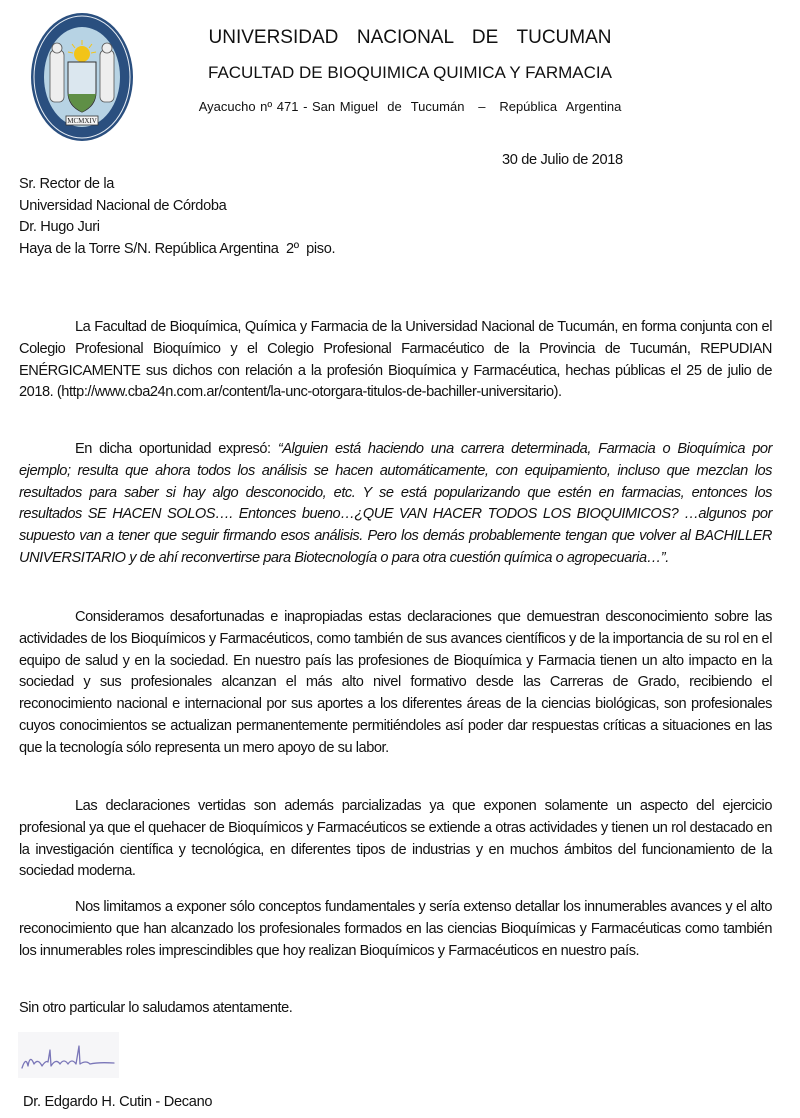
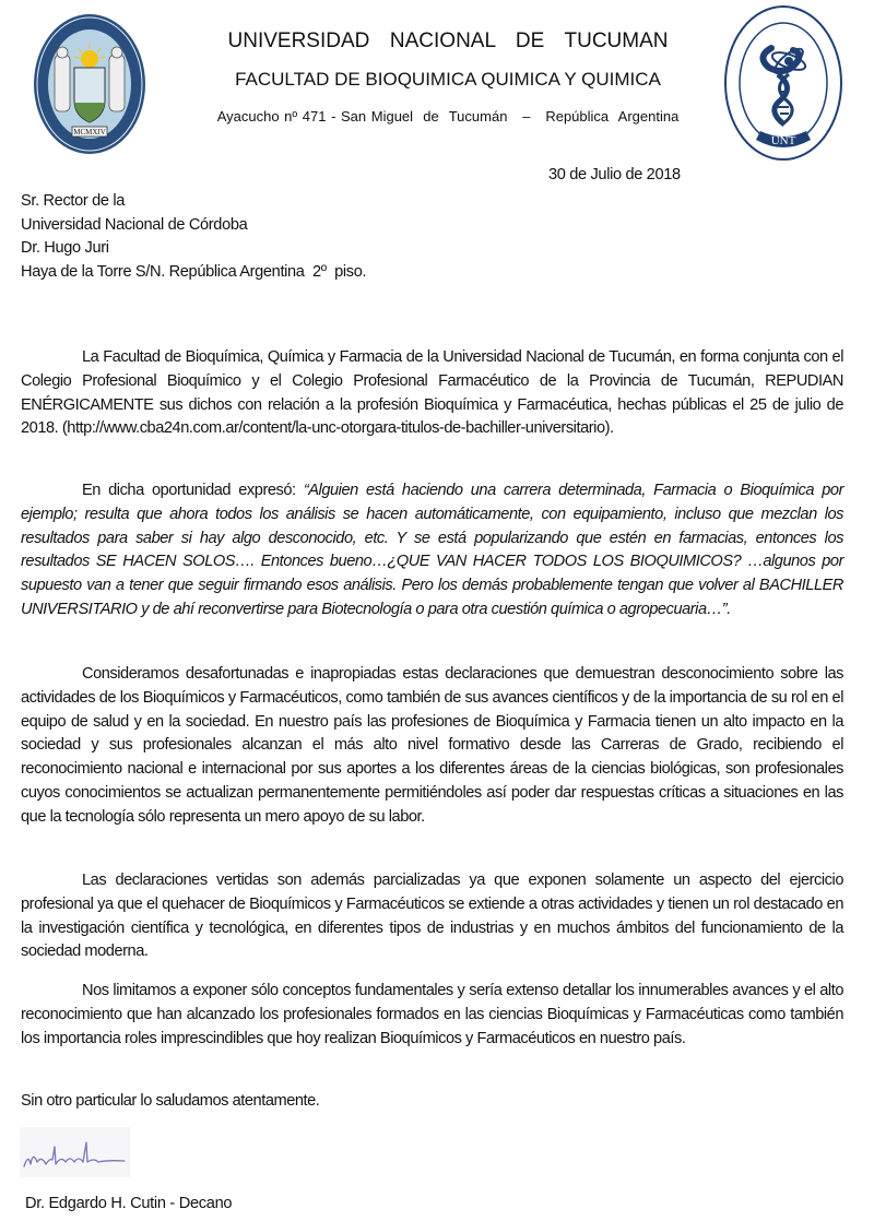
  MCMXIV
  UNIVERSIDAD NACIONAL DE TUCUMAN
- FACULTAD DE BIOQUIMICA QUIMICA Y FARMACIA
+ FACULTAD DE BIOQUIMICA QUIMICA Y QUIMICA
  Ayacucho nº 471 - San Miguel de Tucumán – República Argentina
+ UNT
  30 de Julio de 2018
  Sr. Rector de la
  Universidad Nacional de Córdoba
  Dr. Hugo Juri
  Haya de la Torre S/N. República Argentina 2º piso.
  La Facultad de Bioquímica, Química y Farmacia de la Universidad Nacional de Tucumán, en forma conjunta con el Colegio Profesional Bioquímico y el Colegio Profesional Farmacéutico de la Provincia de Tucumán, REPUDIAN ENÉRGICAMENTE sus dichos con relación a la profesión Bioquímica y Farmacéutica, hechas públicas el 25 de julio de 2018. (http://www.cba24n.com.ar/content/la-unc-otorgara-titulos-de-bachiller-universitario).
  En dicha oportunidad expresó: “Alguien está haciendo una carrera determinada, Farmacia o Bioquímica por ejemplo; resulta que ahora todos los análisis se hacen automáticamente, con equipamiento, incluso que mezclan los resultados para saber si hay algo desconocido, etc. Y se está popularizando que estén en farmacias, entonces los resultados SE HACEN SOLOS…. Entonces bueno…¿QUE VAN HACER TODOS LOS BIOQUIMICOS? …algunos por supuesto van a tener que seguir firmando esos análisis. Pero los demás probablemente tengan que volver al BACHILLER UNIVERSITARIO y de ahí reconvertirse para Biotecnología o para otra cuestión química o agropecuaria…”.
  Consideramos desafortunadas e inapropiadas estas declaraciones que demuestran desconocimiento sobre las actividades de los Bioquímicos y Farmacéuticos, como también de sus avances científicos y de la importancia de su rol en el equipo de salud y en la sociedad. En nuestro país las profesiones de Bioquímica y Farmacia tienen un alto impacto en la sociedad y sus profesionales alcanzan el más alto nivel formativo desde las Carreras de Grado, recibiendo el reconocimiento nacional e internacional por sus aportes a los diferentes áreas de la ciencias biológicas, son profesionales cuyos conocimientos se actualizan permanentemente permitiéndoles así poder dar respuestas críticas a situaciones en las que la tecnología sólo representa un mero apoyo de su labor.
  Las declaraciones vertidas son además parcializadas ya que exponen solamente un aspecto del ejercicio profesional ya que el quehacer de Bioquímicos y Farmacéuticos se extiende a otras actividades y tienen un rol destacado en la investigación científica y tecnológica, en diferentes tipos de industrias y en muchos ámbitos del funcionamiento de la sociedad moderna.
- Nos limitamos a exponer sólo conceptos fundamentales y sería extenso detallar los innumerables avances y el alto reconocimiento que han alcanzado los profesionales formados en las ciencias Bioquímicas y Farmacéuticas como también los innumerables roles imprescindibles que hoy realizan Bioquímicos y Farmacéuticos en nuestro país.
+ Nos limitamos a exponer sólo conceptos fundamentales y sería extenso detallar los innumerables avances y el alto reconocimiento que han alcanzado los profesionales formados en las ciencias Bioquímicas y Farmacéuticas como también los importancia roles imprescindibles que hoy realizan Bioquímicos y Farmacéuticos en nuestro país.
  Sin otro particular lo saludamos atentamente.
  Dr. Edgardo H. Cutin - Decano
